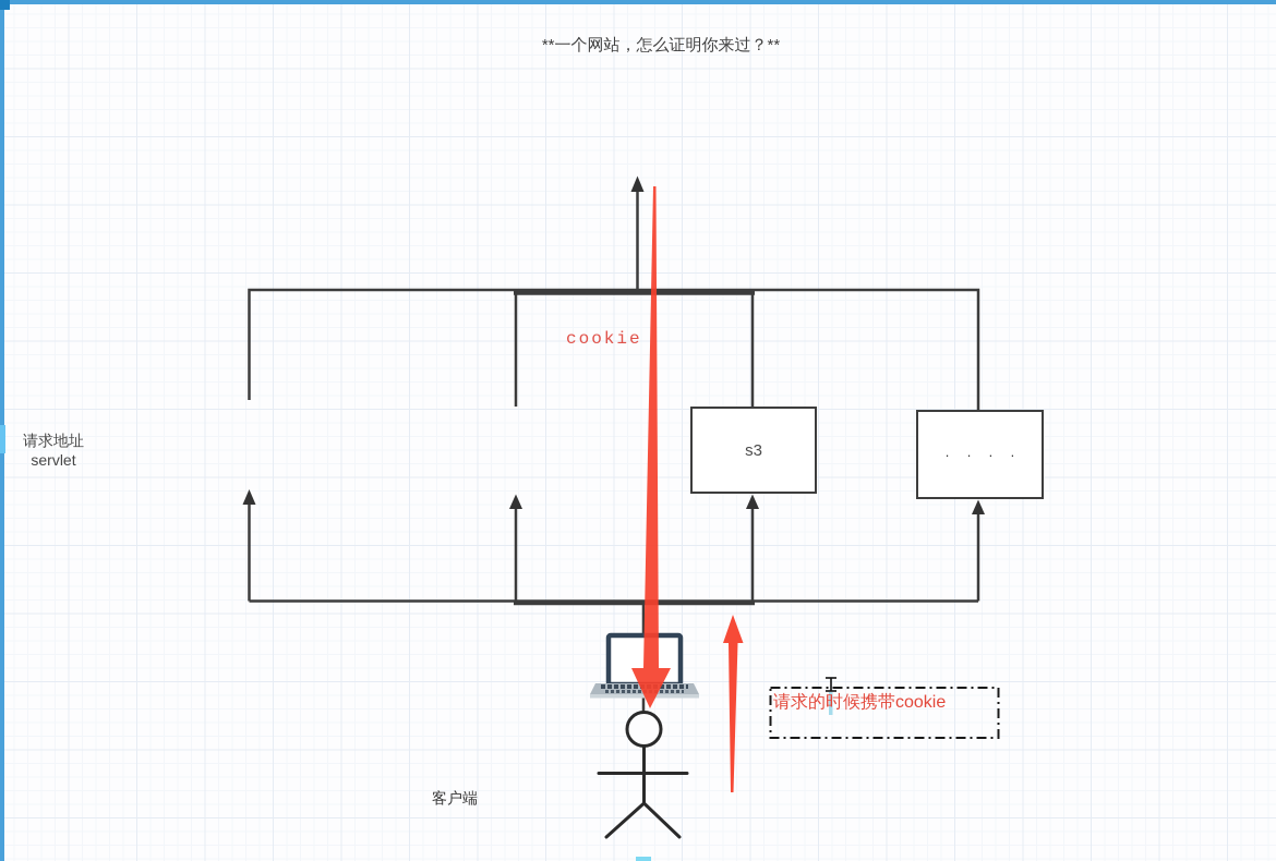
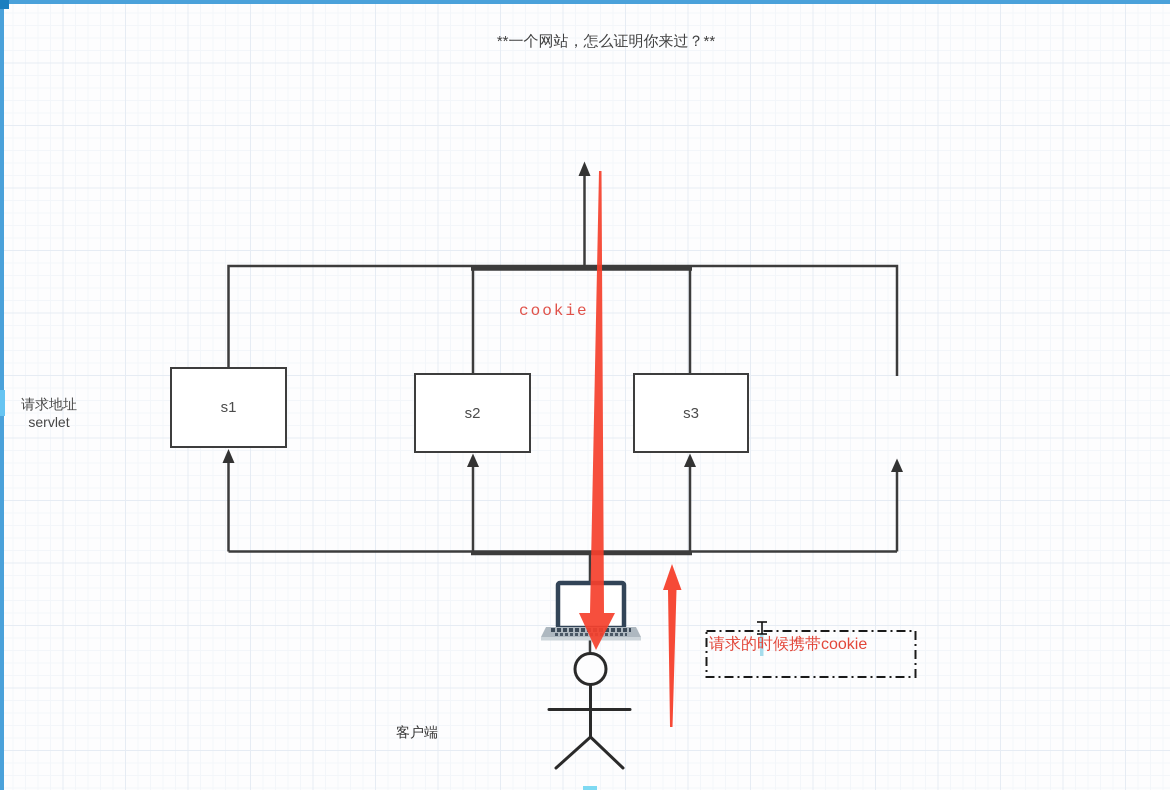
+ s1
+ s2
  s3
- · · · ·
  **一个网站，怎么证明你来过？**
  请求地址
  servlet
  cookie
  客户端
  请求的时候携带cookie
